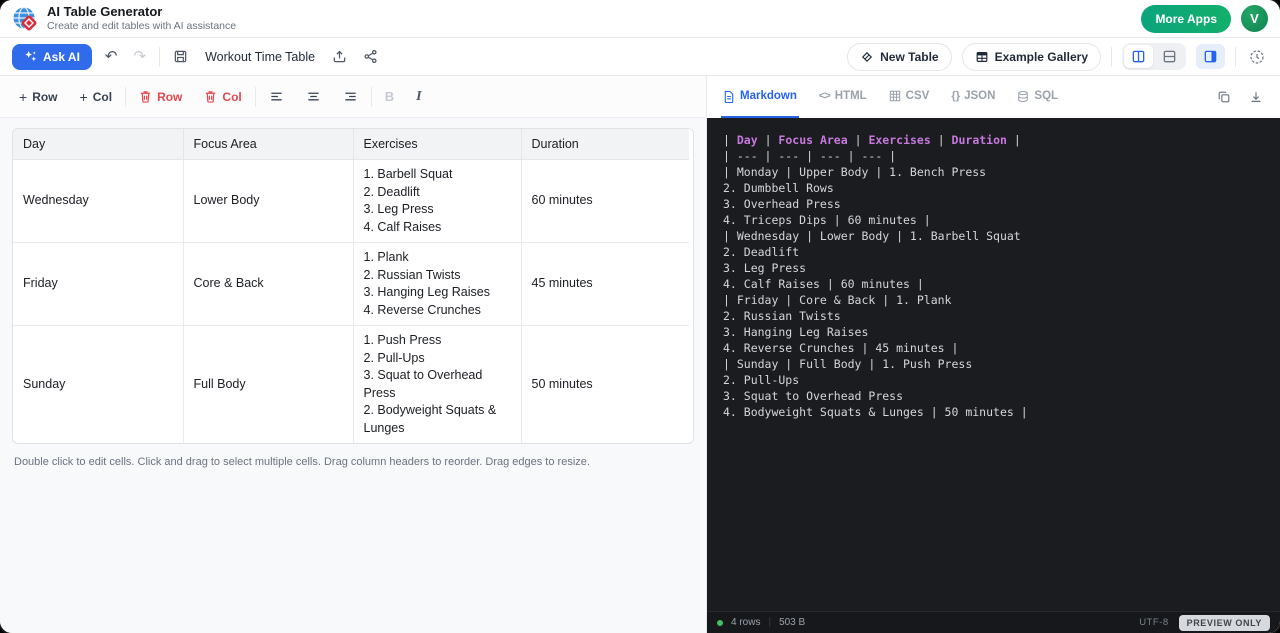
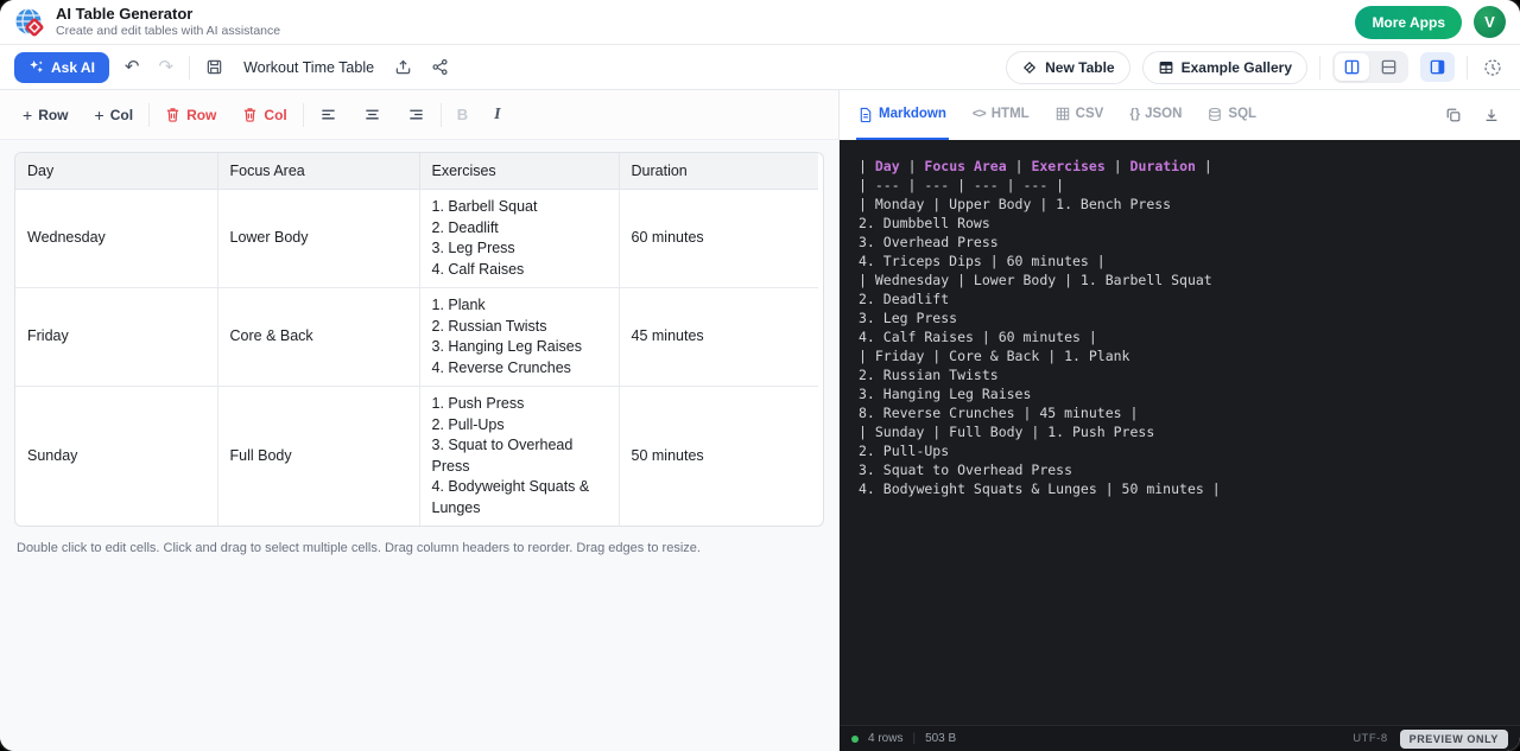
  AI Table Generator
  Create and edit tables with AI assistance
  More Apps
  V
  Ask AI
  ↶
  ↷
  Workout Time Table
  New Table
  Example Gallery
  +
  Row
  +
  Col
  Row
  Col
  B
  I
  Day	Focus Area	Exercises	Duration
  Wednesday	Lower Body	1. Barbell Squat2. Deadlift3. Leg Press4. Calf Raises	60 minutes
  Friday	Core & Back	1. Plank2. Russian Twists3. Hanging Leg Raises4. Reverse Crunches	45 minutes
- Sunday	Full Body	1. Push Press2. Pull-Ups3. Squat to Overhead Press2. Bodyweight Squats & Lunges	50 minutes
+ Sunday	Full Body	1. Push Press2. Pull-Ups3. Squat to Overhead Press4. Bodyweight Squats & Lunges	50 minutes
  Double click to edit cells. Click and drag to select multiple cells. Drag column headers to reorder. Drag edges to resize.
  Markdown
  <>
  HTML
  CSV
  { }
  JSON
  SQL
  | Day | Focus Area | Exercises | Duration |
  | --- | --- | --- | --- |
  | Monday | Upper Body | 1. Bench Press
  2. Dumbbell Rows
  3. Overhead Press
  4. Triceps Dips | 60 minutes |
  | Wednesday | Lower Body | 1. Barbell Squat
  2. Deadlift
  3. Leg Press
  4. Calf Raises | 60 minutes |
  | Friday | Core & Back | 1. Plank
  2. Russian Twists
  3. Hanging Leg Raises
- 4. Reverse Crunches | 45 minutes |
+ 8. Reverse Crunches | 45 minutes |
  | Sunday | Full Body | 1. Push Press
  2. Pull-Ups
  3. Squat to Overhead Press
  4. Bodyweight Squats & Lunges | 50 minutes |
  4 rows
  |
  503 B
  UTF-8
  PREVIEW ONLY
